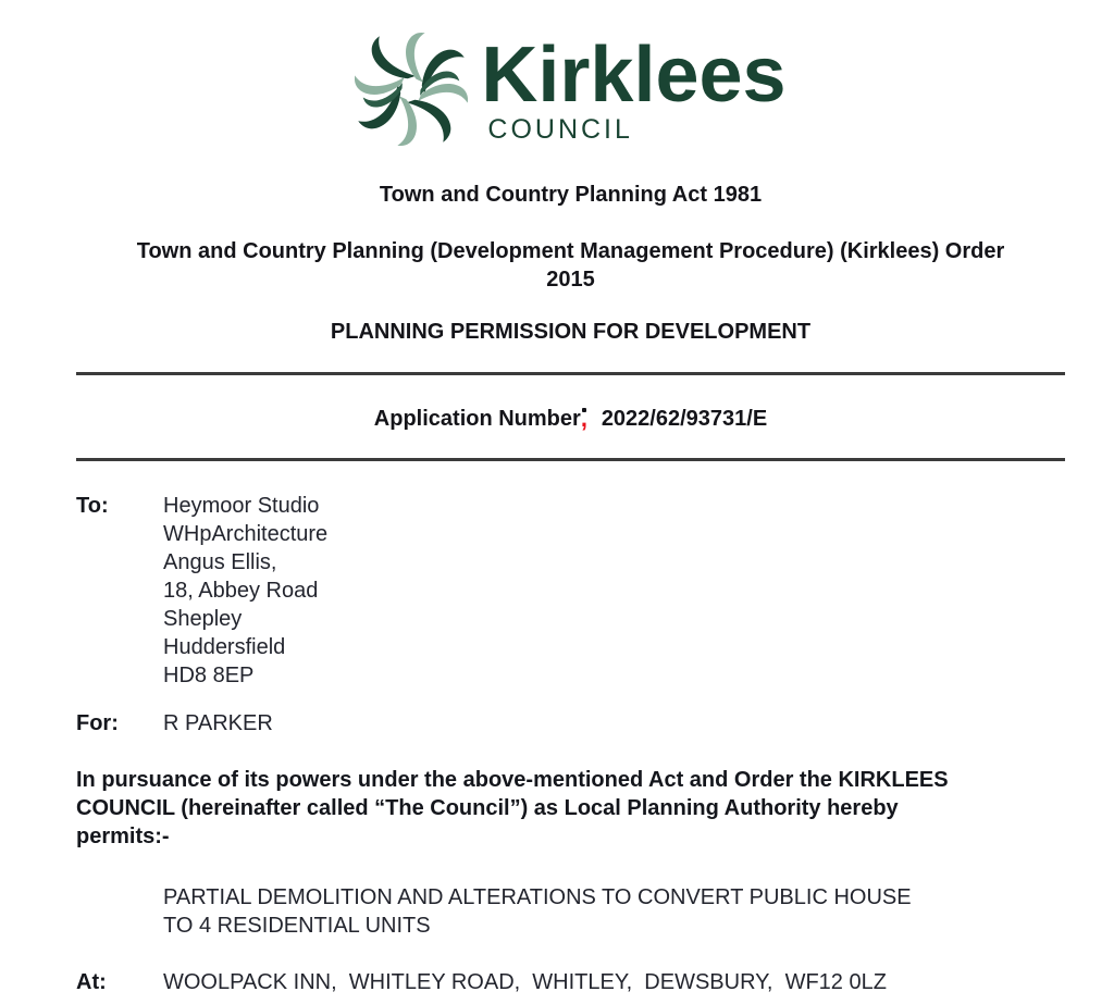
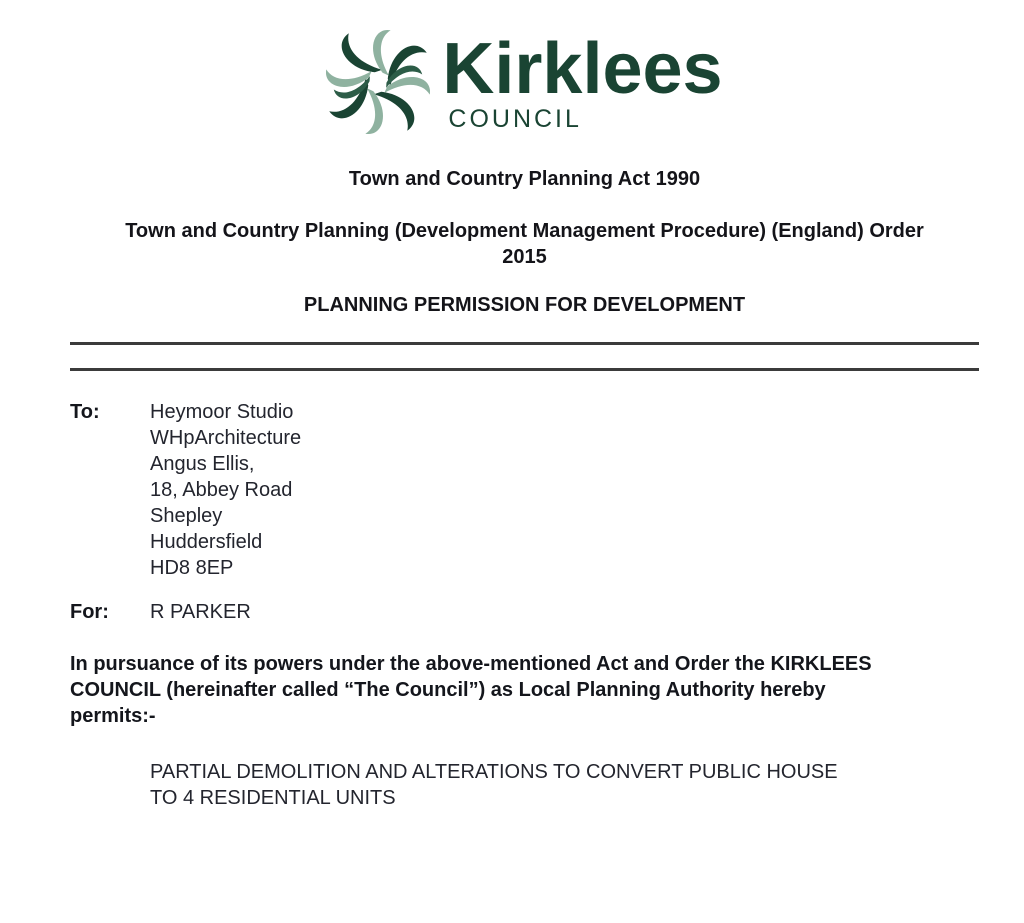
  Kirklees
  COUNCIL
- Town and Country Planning Act 1981
+ Town and Country Planning Act 1990
- Town and Country Planning (Development Management Procedure) (Kirklees) Order
+ Town and Country Planning (Development Management Procedure) (England) Order
  2015
  PLANNING PERMISSION FOR DEVELOPMENT
- Application Number
- ,
- 2022/62/93731/E
  To:
  Heymoor Studio
  WHpArchitecture
  Angus Ellis,
  18, Abbey Road
  Shepley
  Huddersfield
  HD8 8EP
  For:
  R PARKER
  In pursuance of its powers under the above-mentioned Act and Order the KIRKLEES
  COUNCIL (hereinafter called “The Council”) as Local Planning Authority hereby
  permits:-
  PARTIAL DEMOLITION AND ALTERATIONS TO CONVERT PUBLIC HOUSE
  TO 4 RESIDENTIAL UNITS
- At:
- WOOLPACK INN, WHITLEY ROAD, WHITLEY, DEWSBURY, WF12 0LZ
